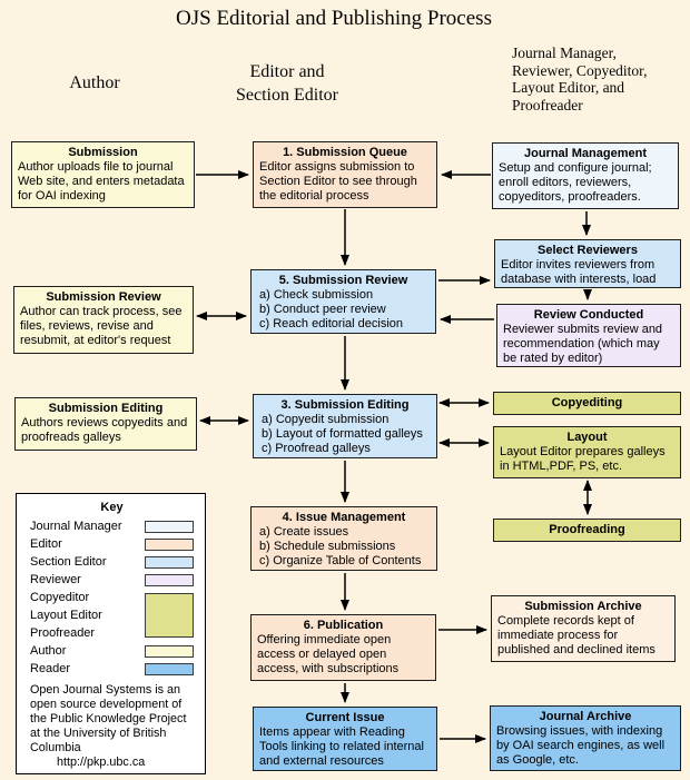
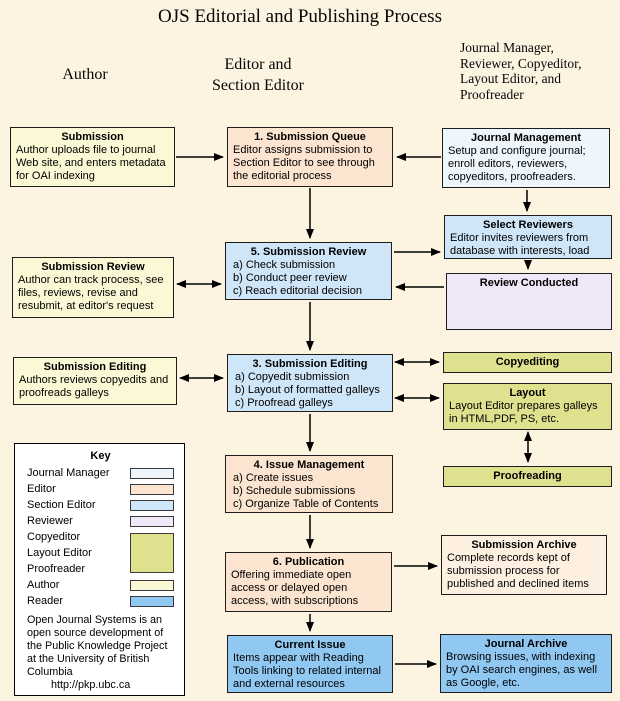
  OJS Editorial and Publishing Process
  Author
  Editor and
  Section Editor
  Journal Manager,
  Reviewer, Copyeditor,
  Layout Editor, and
  Proofreader
  Submission
  Author uploads file to journal Web site, and enters metadata for OAI indexing
  Submission Review
  Author can track process, see files, reviews, revise and resubmit, at editor's request
  Submission Editing
  Authors reviews copyedits and proofreads galleys
  1. Submission Queue
  Editor assigns submission to Section Editor to see through the editorial process
  5. Submission Review
  a) Check submission
  b) Conduct peer review
  c) Reach editorial decision
  3. Submission Editing
  a) Copyedit submission
  b) Layout of formatted galleys
  c) Proofread galleys
  4. Issue Management
  a) Create issues
  b) Schedule submissions
  c) Organize Table of Contents
  6. Publication
  Offering immediate open access or delayed open access, with subscriptions
  Current Issue
  Items appear with Reading Tools linking to related internal and external resources
  Journal Management
  Setup and configure journal; enroll editors, reviewers, copyeditors, proofreaders.
  Select Reviewers
  Editor invites reviewers from database with interests, load
  Review Conducted
- Reviewer submits review and recommendation (which may be rated by editor)
  Copyediting
  Layout
  Layout Editor prepares galleys in HTML,PDF, PS, etc.
  Proofreading
  Submission Archive
- Complete records kept of immediate process for published and declined items
+ Complete records kept of submission process for published and declined items
  Journal Archive
  Browsing issues, with indexing by OAI search engines, as well as Google, etc.
  Key
  Journal Manager
  Editor
  Section Editor
  Reviewer
  Copyeditor
  Layout Editor
  Proofreader
  Author
  Reader
  Open Journal Systems is an open source development of the Public Knowledge Project at the University of British Columbia
  http://pkp.ubc.ca
